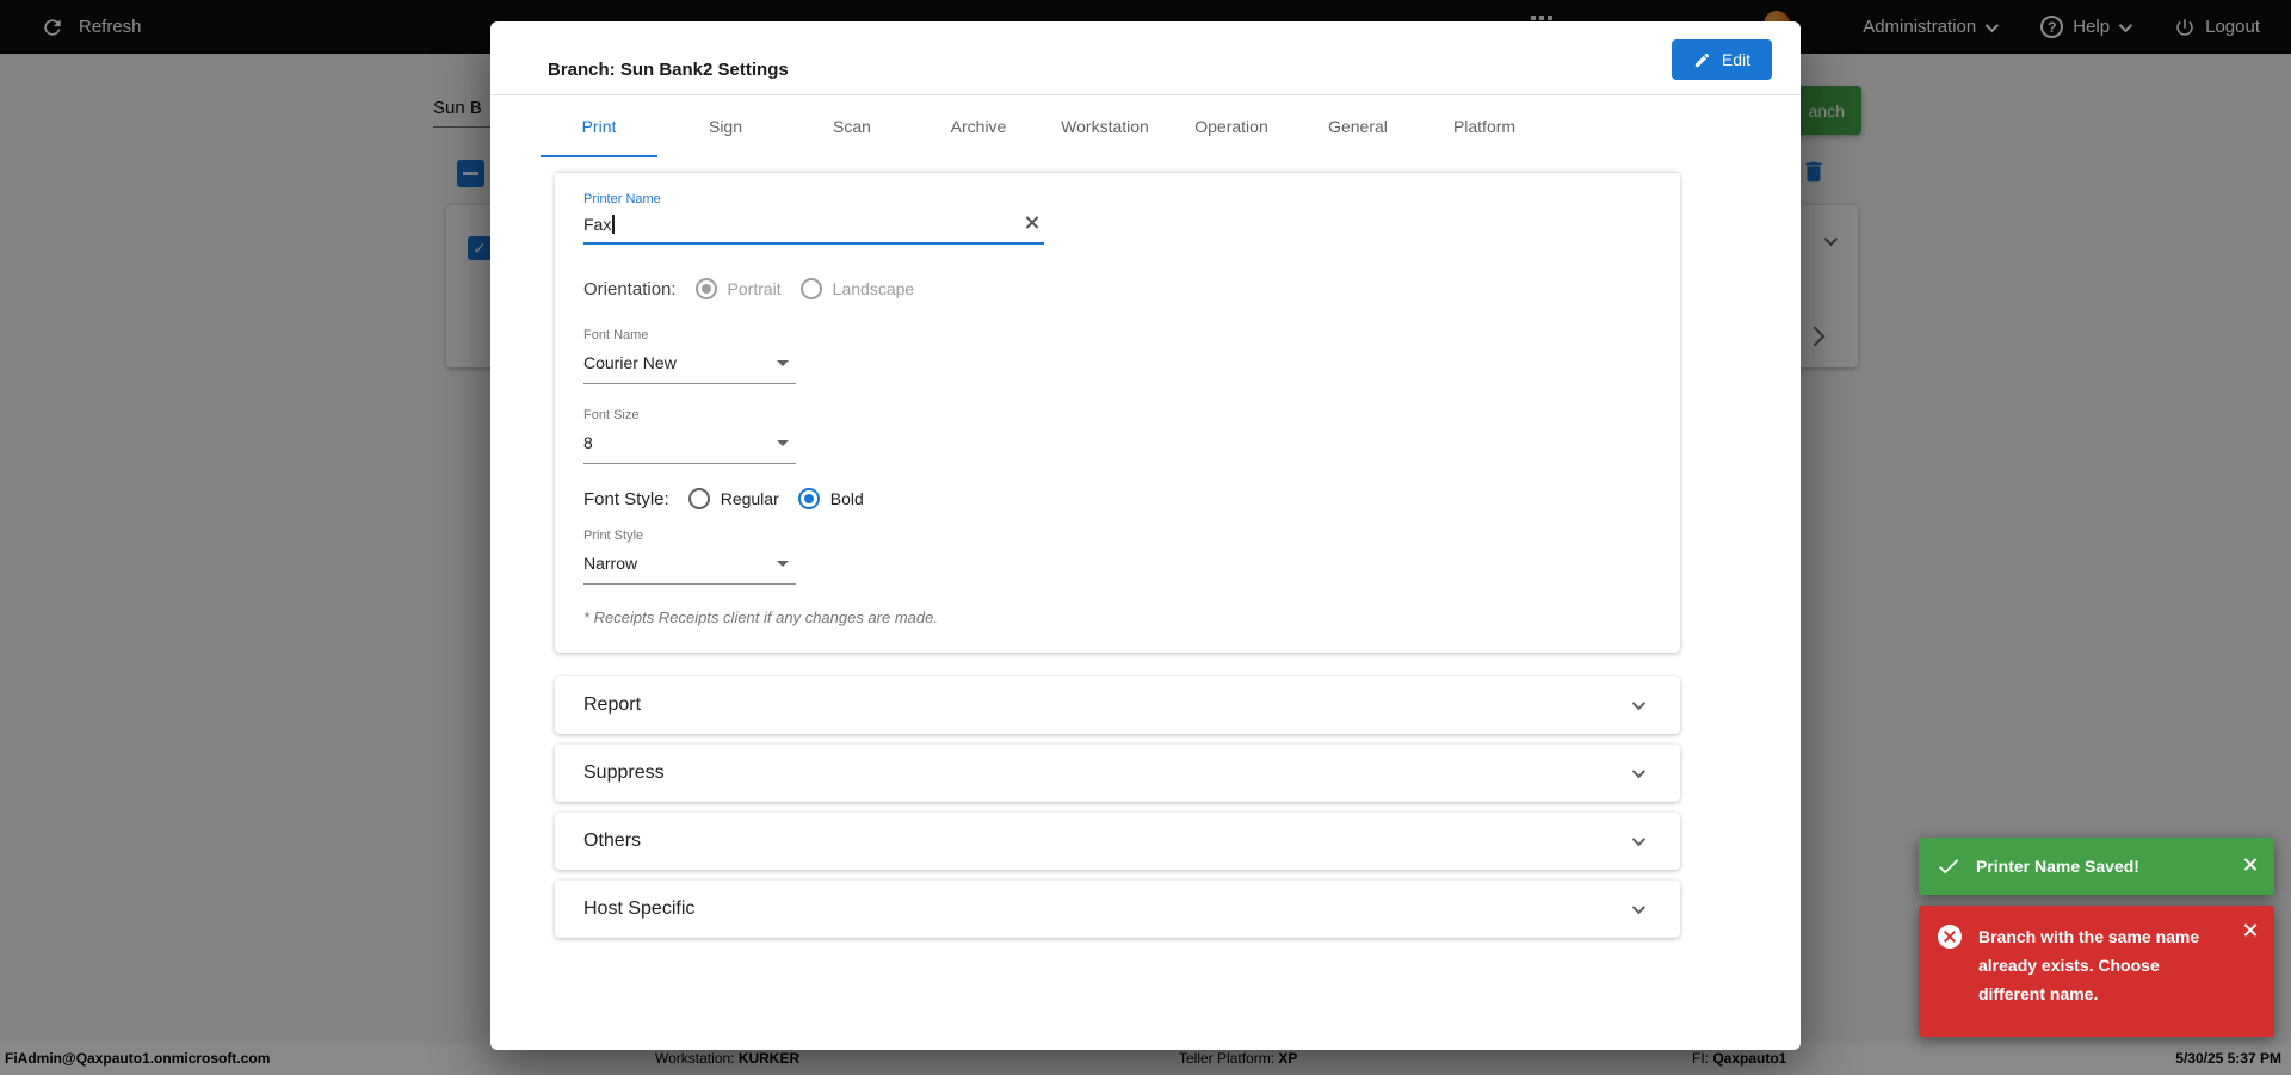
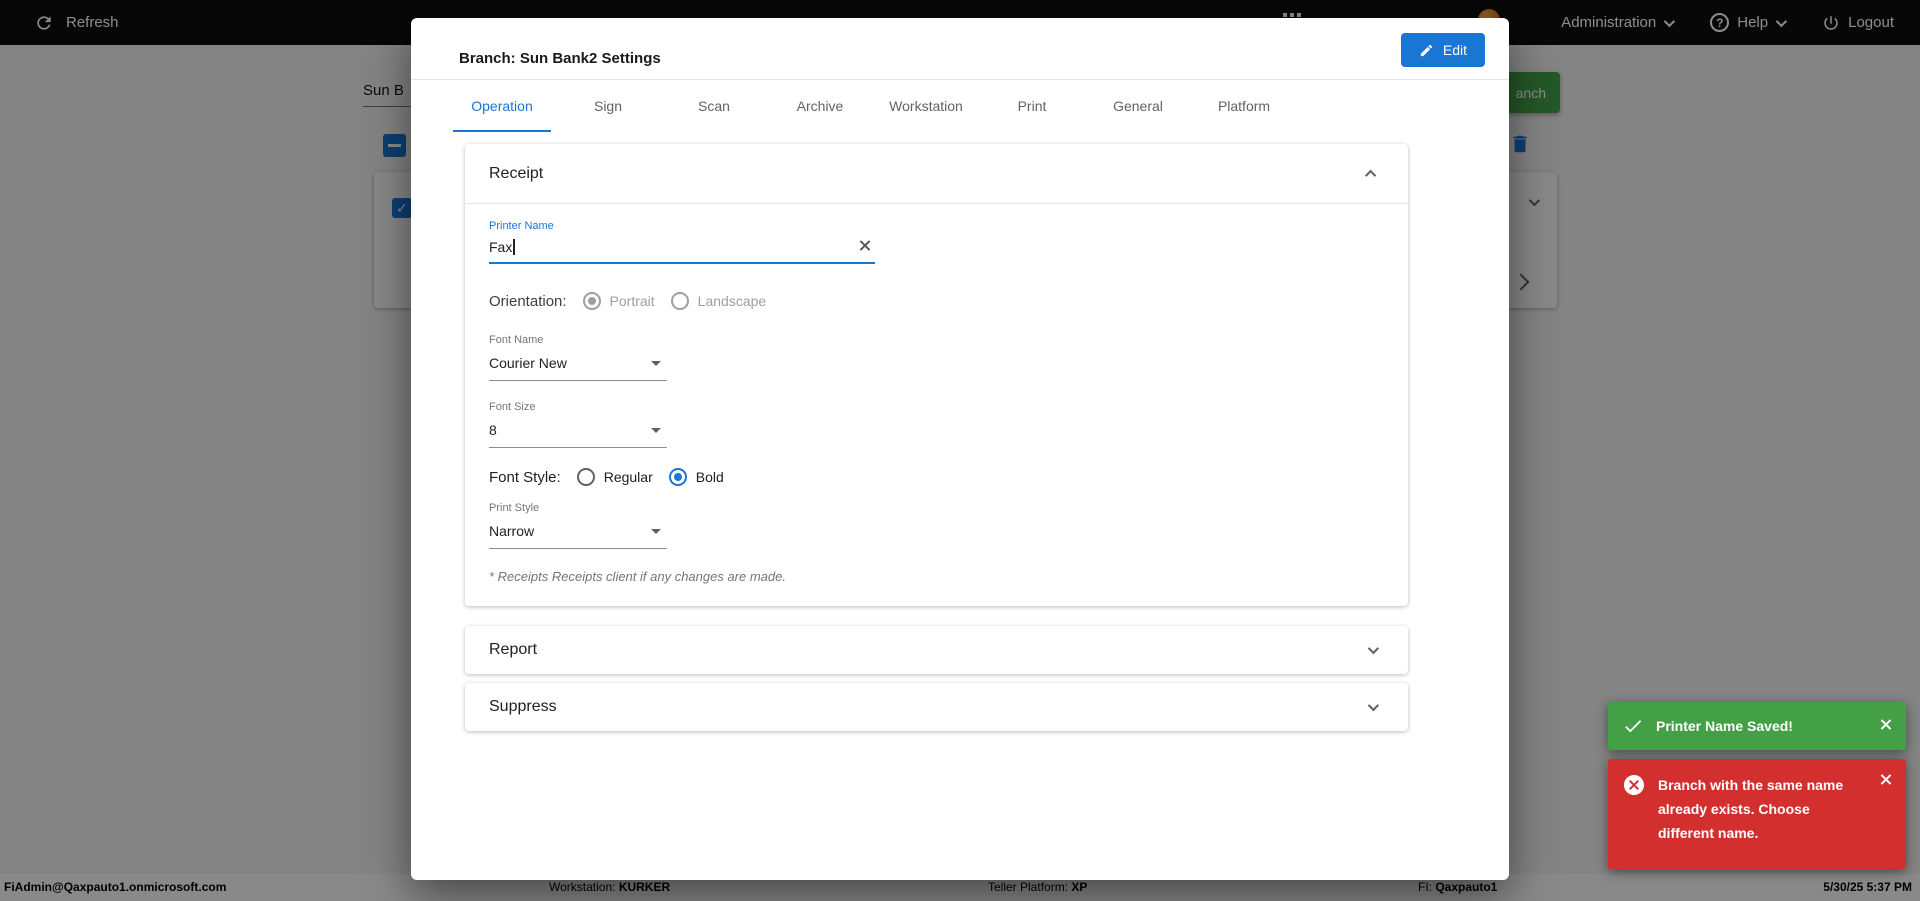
  Refresh
  Administration
  Help
  Logout
  Sun B
  ✓
  anch
  FiAdmin@Qaxpauto1.onmicrosoft.com
  Workstation: KURKER
  Teller Platform: XP
  FI: Qaxpauto1
  5/30/25 5:37 PM
  Branch: Sun Bank2 Settings
  Edit
- Print
+ Operation
  Sign
  Scan
  Archive
  Workstation
- Operation
+ Print
  General
  Platform
+ Receipt
  Printer Name
  Fax
  Orientation:
  Portrait
  Landscape
  Font Name
  Courier New
  Font Size
  8
  Font Style:
  Regular
  Bold
  Print Style
  Narrow
  * Receipts Receipts client if any changes are made.
  Report
  Suppress
- Others
- Host Specific
  Printer Name Saved!
  Branch with the same name already exists. Choose different name.
